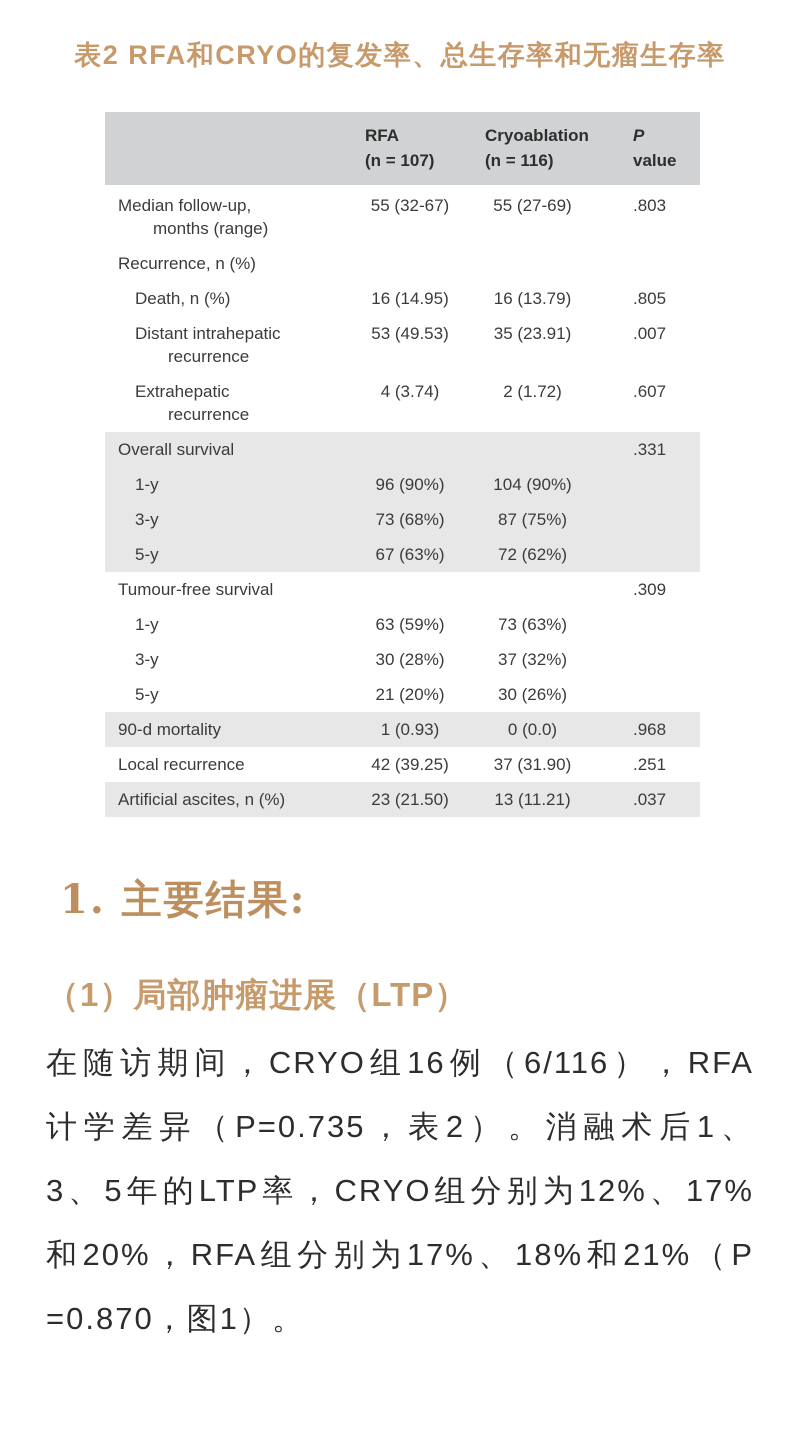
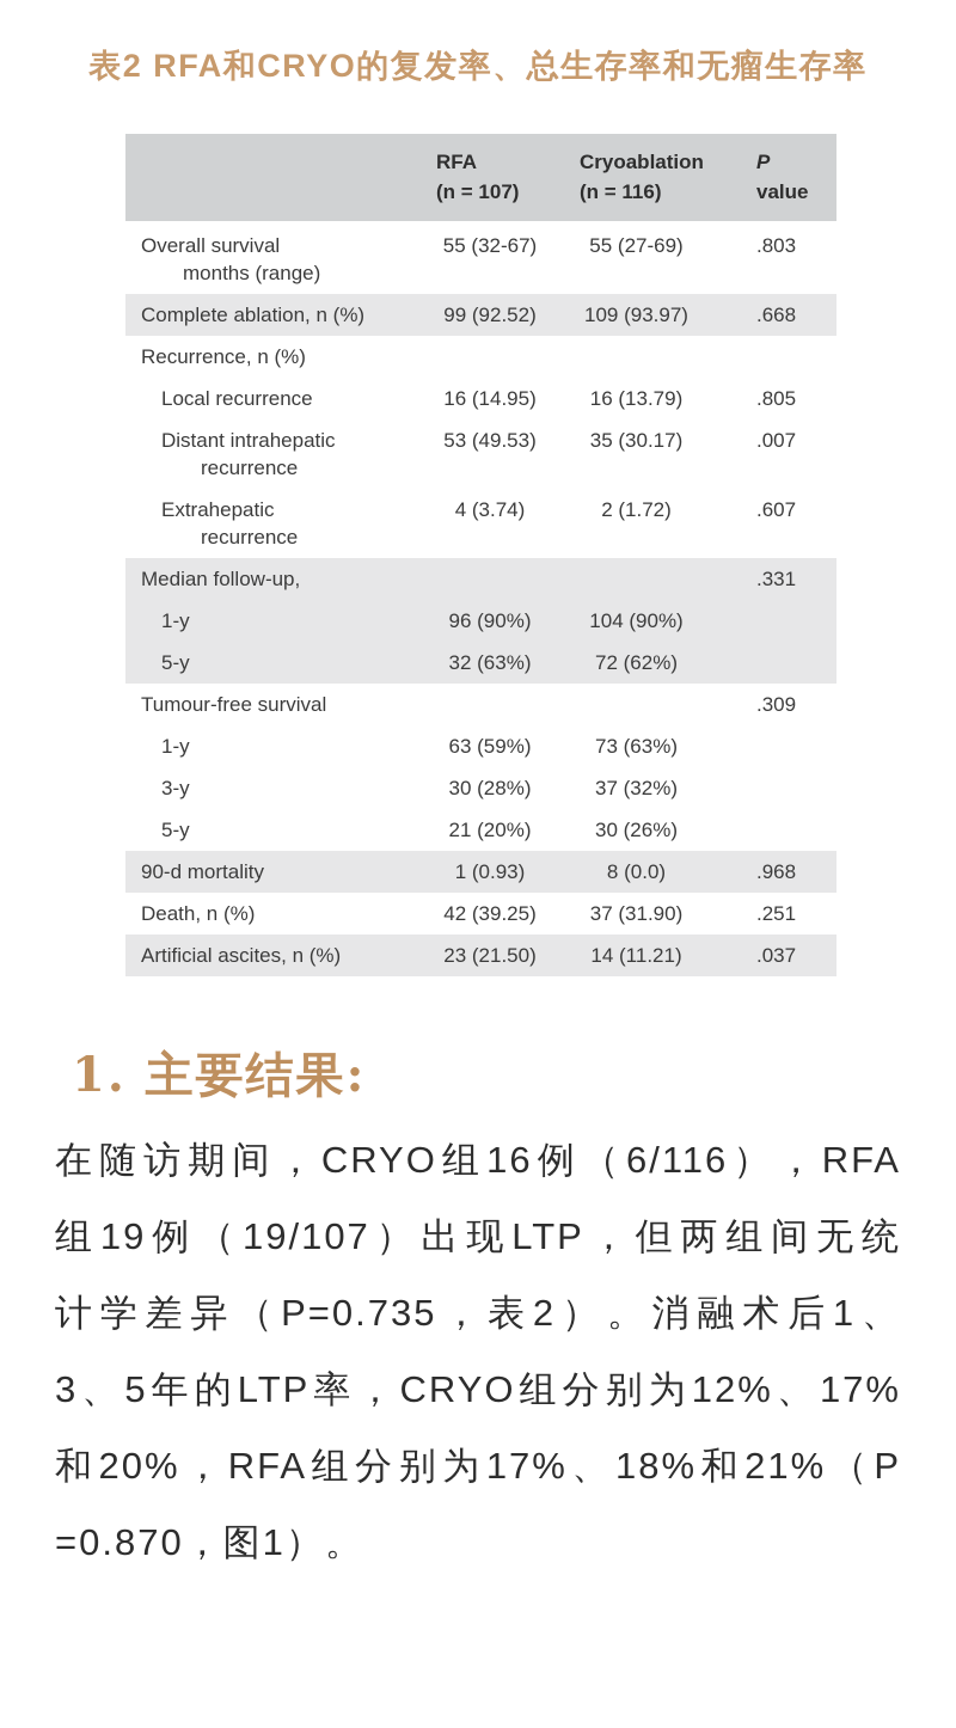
  表2 RFA和CRYO的复发率、总生存率和无瘤生存率
  	RFA(n = 107)	Cryoablation(n = 116)	Pvalue
- Median follow-up,months (range)	55 (32-67)	55 (27-69)	.803
+ Overall survivalmonths (range)	55 (32-67)	55 (27-69)	.803
+ Complete ablation, n (%)	99 (92.52)	109 (93.97)	.668
  Recurrence, n (%)
- Death, n (%)	16 (14.95)	16 (13.79)	.805
+ Local recurrence	16 (14.95)	16 (13.79)	.805
- Distant intrahepaticrecurrence	53 (49.53)	35 (23.91)	.007
+ Distant intrahepaticrecurrence	53 (49.53)	35 (30.17)	.007
  Extrahepaticrecurrence	4 (3.74)	2 (1.72)	.607
- Overall survival			.331
+ Median follow-up,			.331
  1-y	96 (90%)	104 (90%)
- 3-y	73 (68%)	87 (75%)
- 5-y	67 (63%)	72 (62%)
+ 5-y	32 (63%)	72 (62%)
  Tumour-free survival			.309
  1-y	63 (59%)	73 (63%)
  3-y	30 (28%)	37 (32%)
  5-y	21 (20%)	30 (26%)
- 90-d mortality	1 (0.93)	0 (0.0)	.968
+ 90-d mortality	1 (0.93)	8 (0.0)	.968
- Local recurrence	42 (39.25)	37 (31.90)	.251
+ Death, n (%)	42 (39.25)	37 (31.90)	.251
- Artificial ascites, n (%)	23 (21.50)	13 (11.21)	.037
+ Artificial ascites, n (%)	23 (21.50)	14 (11.21)	.037
  1. 主要结果:
- （1）局部肿瘤进展（LTP）
  在随访期间，CRYO组16例（6/116），RFA
+ 组19例（19/107）出现LTP，但两组间无统
  计学差异（P=0.735，表2）。消融术后1、
  3、5年的LTP率，CRYO组分别为12%、17%
  和20%，RFA组分别为17%、18%和21%（P
  =0.870，图1）。
